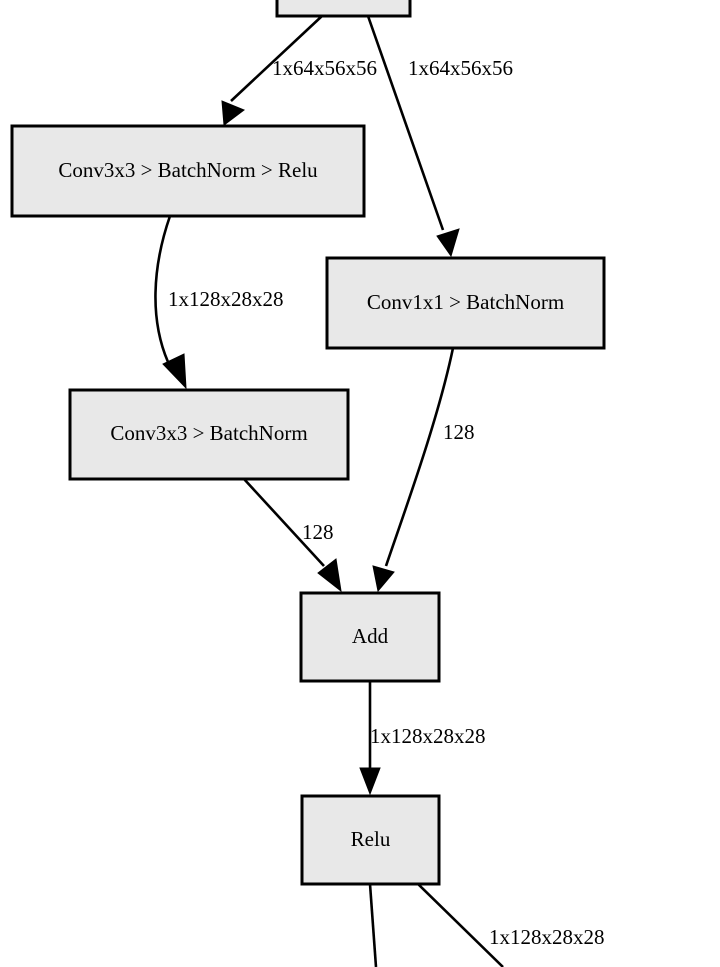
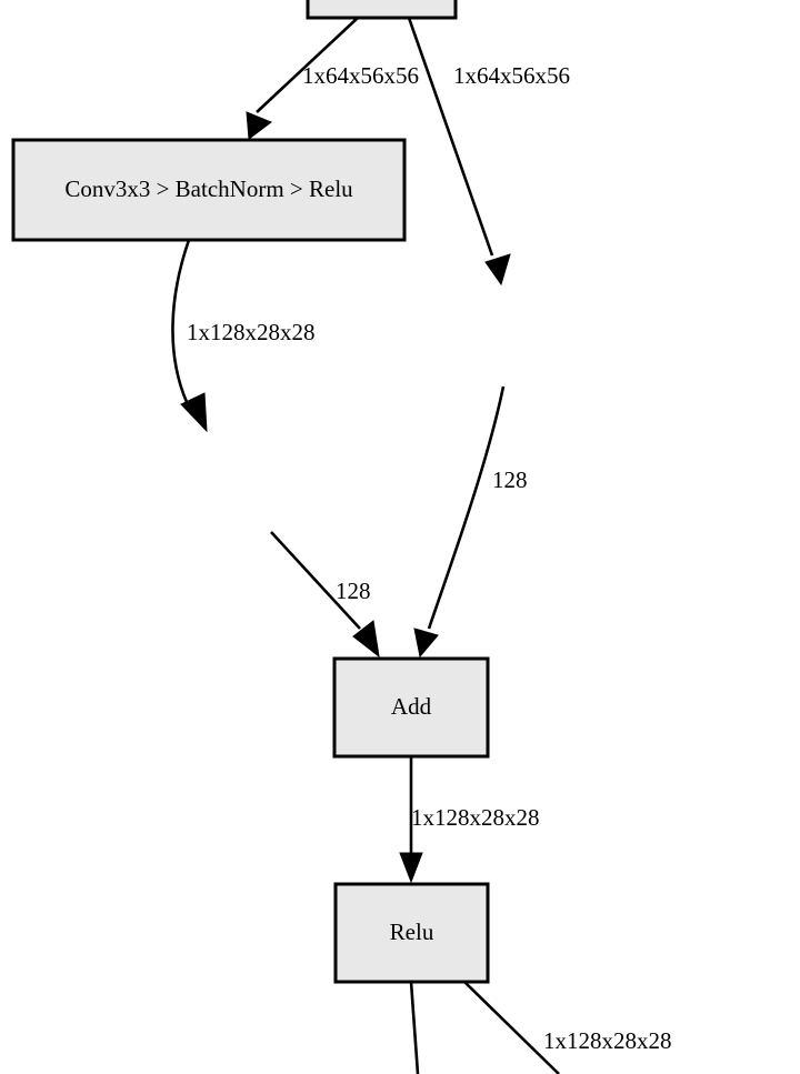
  1x64x56x56
  1x64x56x56
  1x128x28x28
  128
  128
  1x128x28x28
  1x128x28x28
  Conv3x3 > BatchNorm > Relu
- Conv1x1 > BatchNorm
- Conv3x3 > BatchNorm
  Add
  Relu
